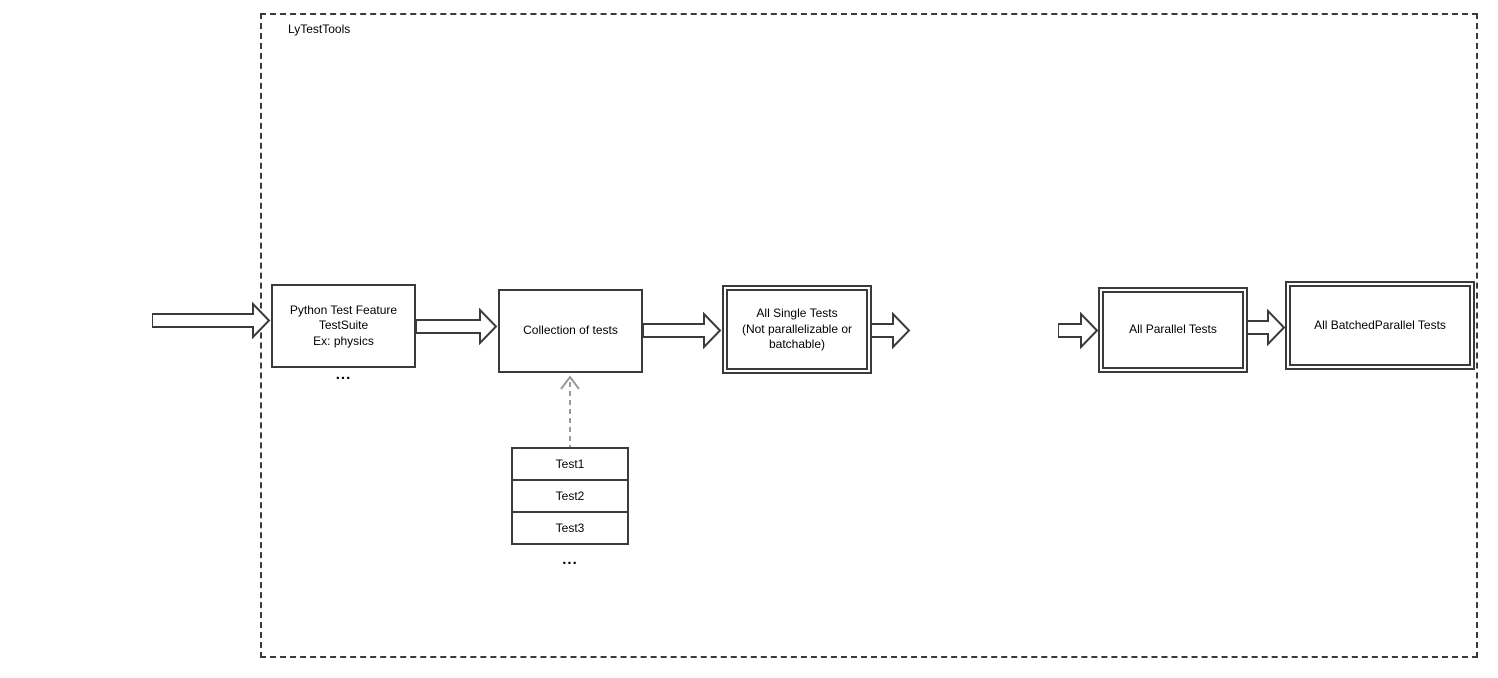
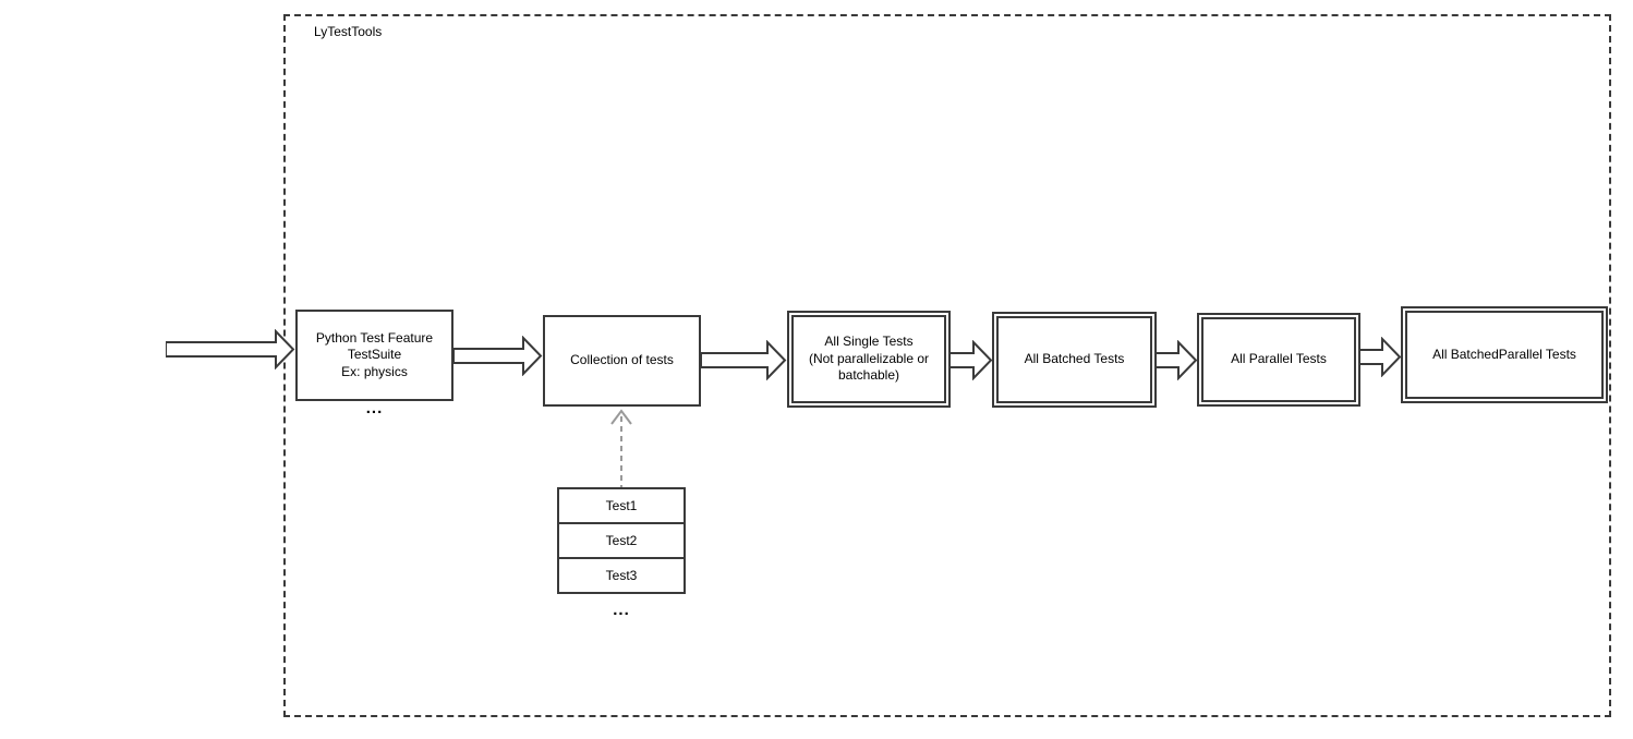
  LyTestTools
  Python Test Feature
  TestSuite
  Ex: physics
  Collection of tests
  All Single Tests
  (Not parallelizable or
  batchable)
+ All Batched Tests
  All Parallel Tests
  All BatchedParallel Tests
  ...
  ...
  Test1
  Test2
  Test3
